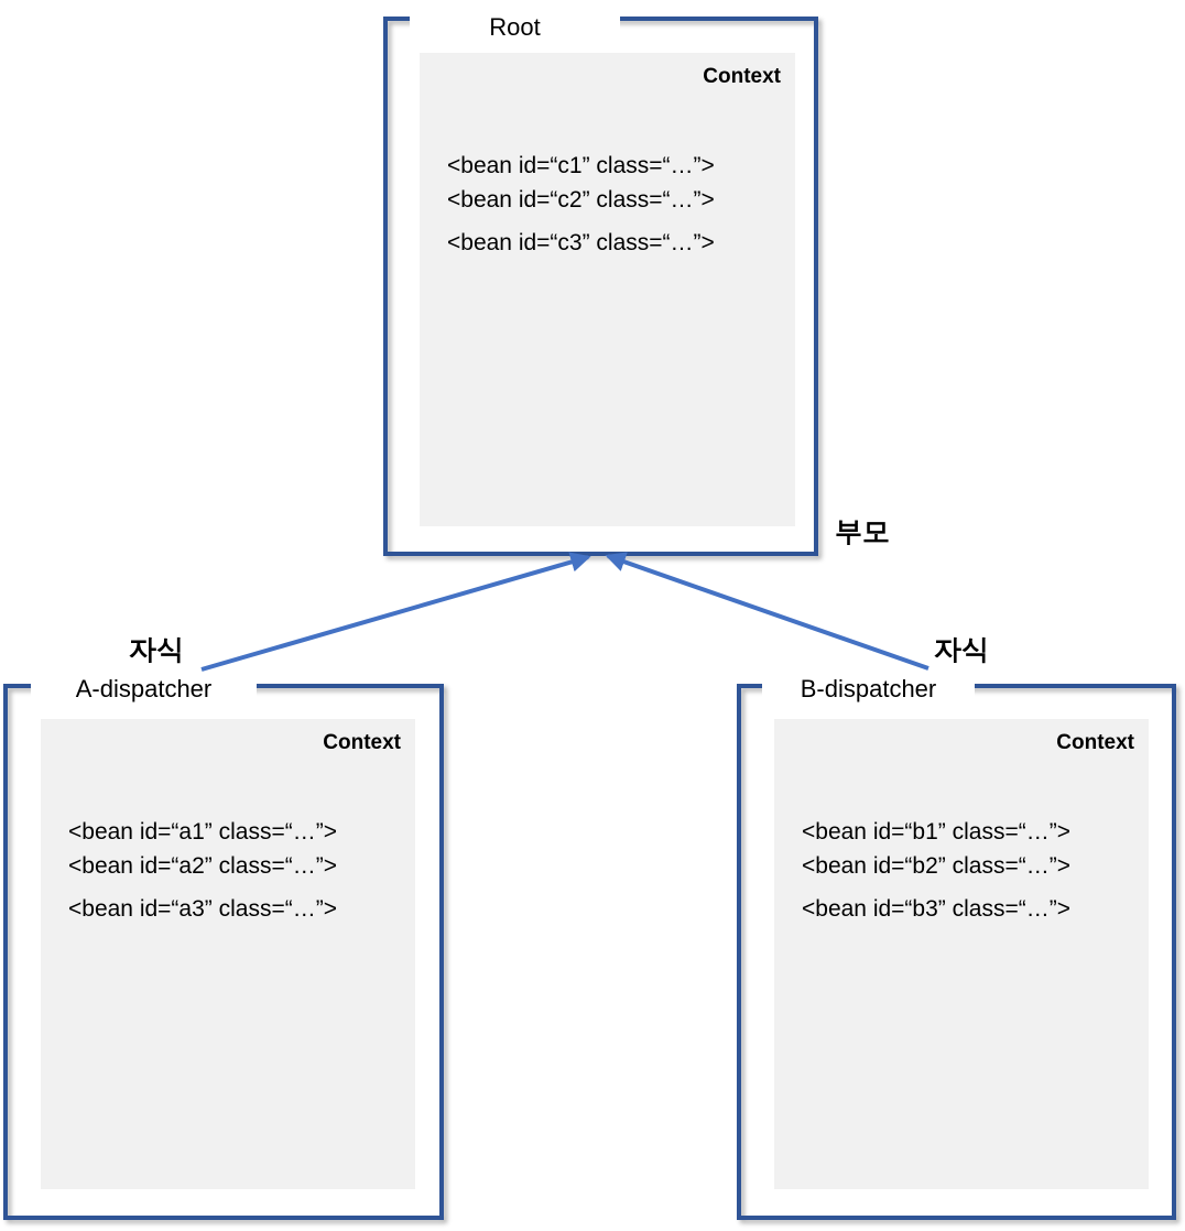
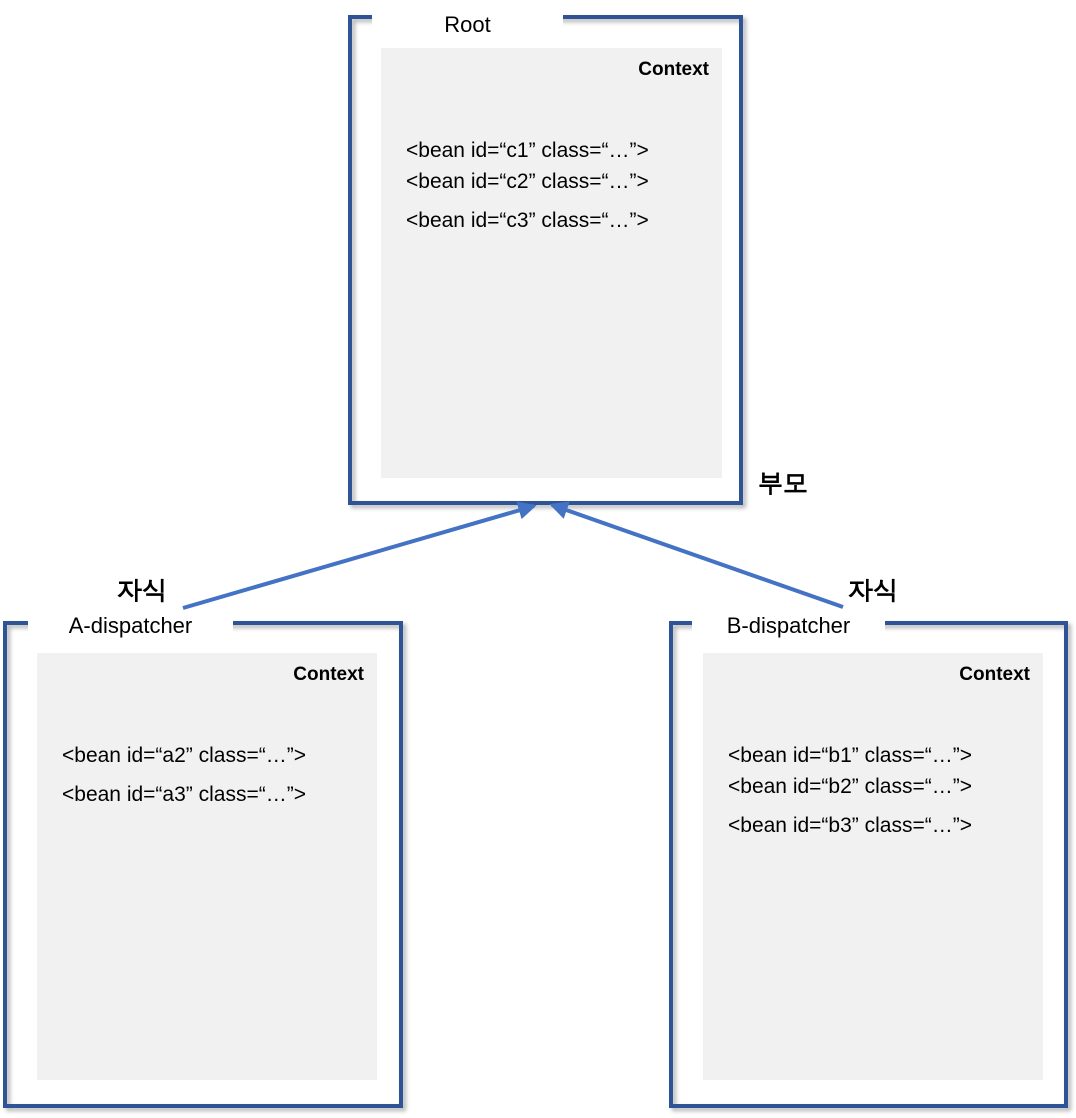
  Root
  A-dispatcher
  B-dispatcher
  Context
  <bean id=“c1” class=“…”>
  <bean id=“c2” class=“…”>
  <bean id=“c3” class=“…”>
  Context
- <bean id=“a1” class=“…”>
  <bean id=“a2” class=“…”>
  <bean id=“a3” class=“…”>
  Context
  <bean id=“b1” class=“…”>
  <bean id=“b2” class=“…”>
  <bean id=“b3” class=“…”>
  부모
  자식
  자식
